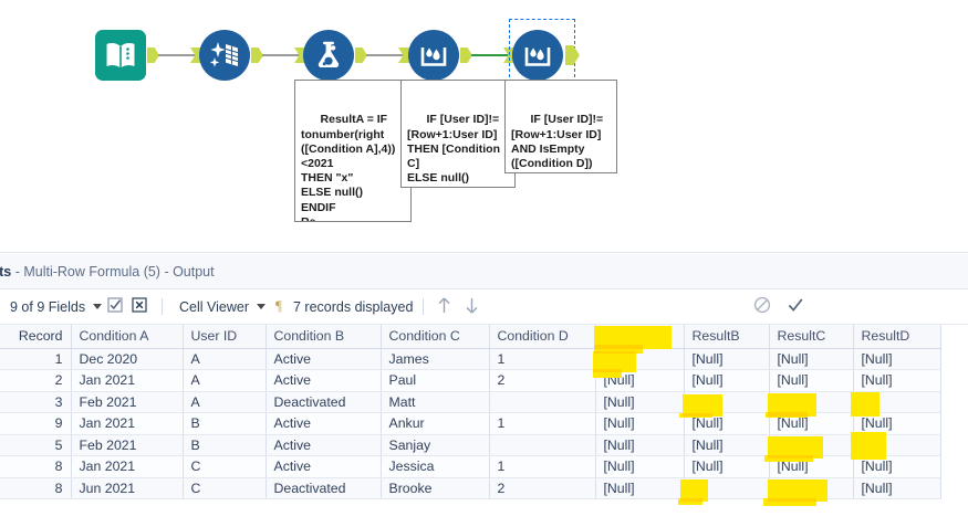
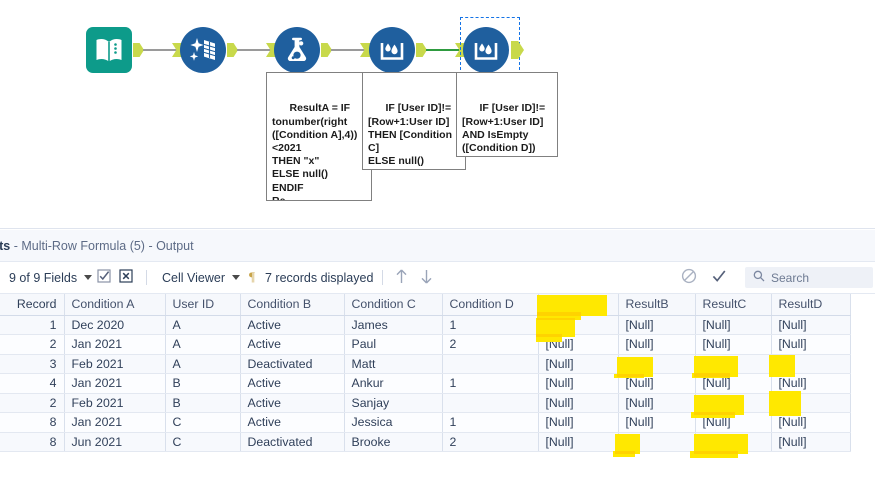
  ResultA = IF
  tonumber(right
  ([Condition A],4))
  <2021
  THEN "x"
  ELSE null()
  ENDIF
  IF [User ID]!=
  [Row+1:User ID]
  THEN [Condition
  C]
  ELSE null()
  IF [User ID]!=
  [Row+1:User ID]
  AND IsEmpty
  ([Condition D])
  ts - Multi-Row Formula (5) - Output
  9 of 9 Fields
  Cell Viewer
  ¶
  7 records displayed
+ Search
  Record	Condition A	User ID	Condition B	Condition C	Condition D		ResultB	ResultC	ResultD
  1	Dec 2020	A	Active	James	1		[Null]	[Null]	[Null]
  2	Jan 2021	A	Active	Paul	2	[Null]	[Null]	[Null]	[Null]
  3	Feb 2021	A	Deactivated	Matt		[Null]
- 9	Jan 2021	B	Active	Ankur	1	[Null]	[Null]	[Null]	[Null]
+ 4	Jan 2021	B	Active	Ankur	1	[Null]	[Null]	[Null]	[Null]
- 5	Feb 2021	B	Active	Sanjay		[Null]	[Null]
+ 2	Feb 2021	B	Active	Sanjay		[Null]	[Null]
  8	Jan 2021	C	Active	Jessica	1	[Null]	[Null]	[Null]	[Null]
  8	Jun 2021	C	Deactivated	Brooke	2	[Null]			[Null]
